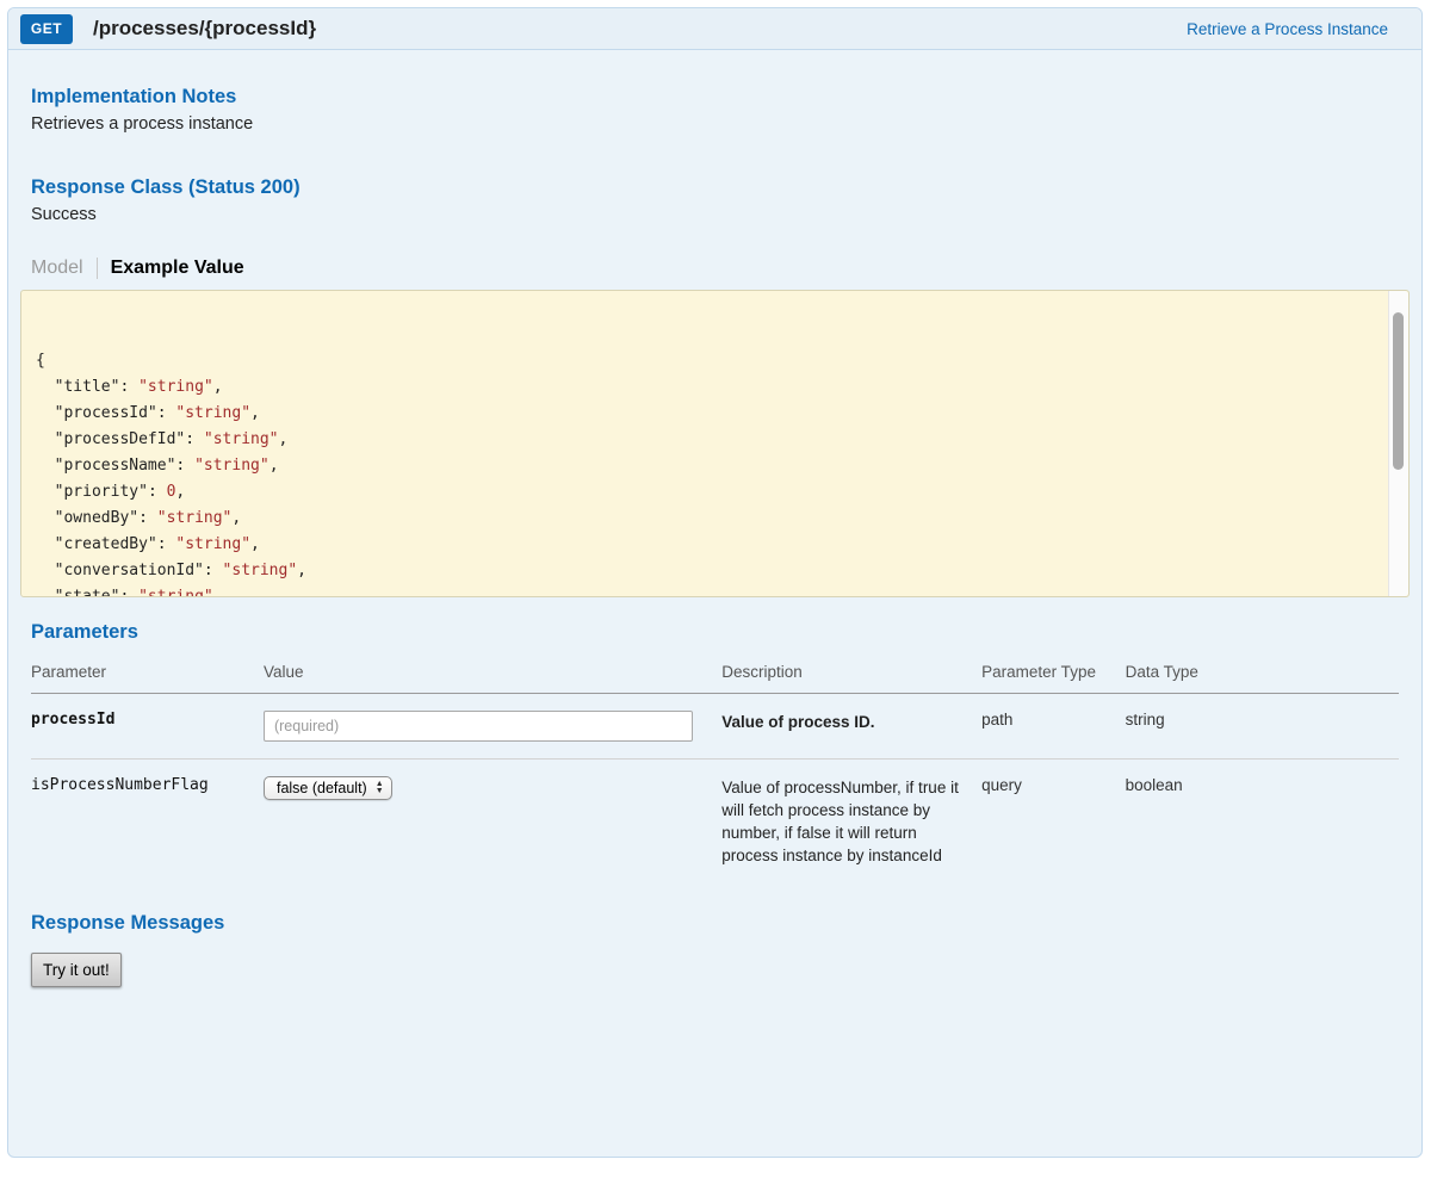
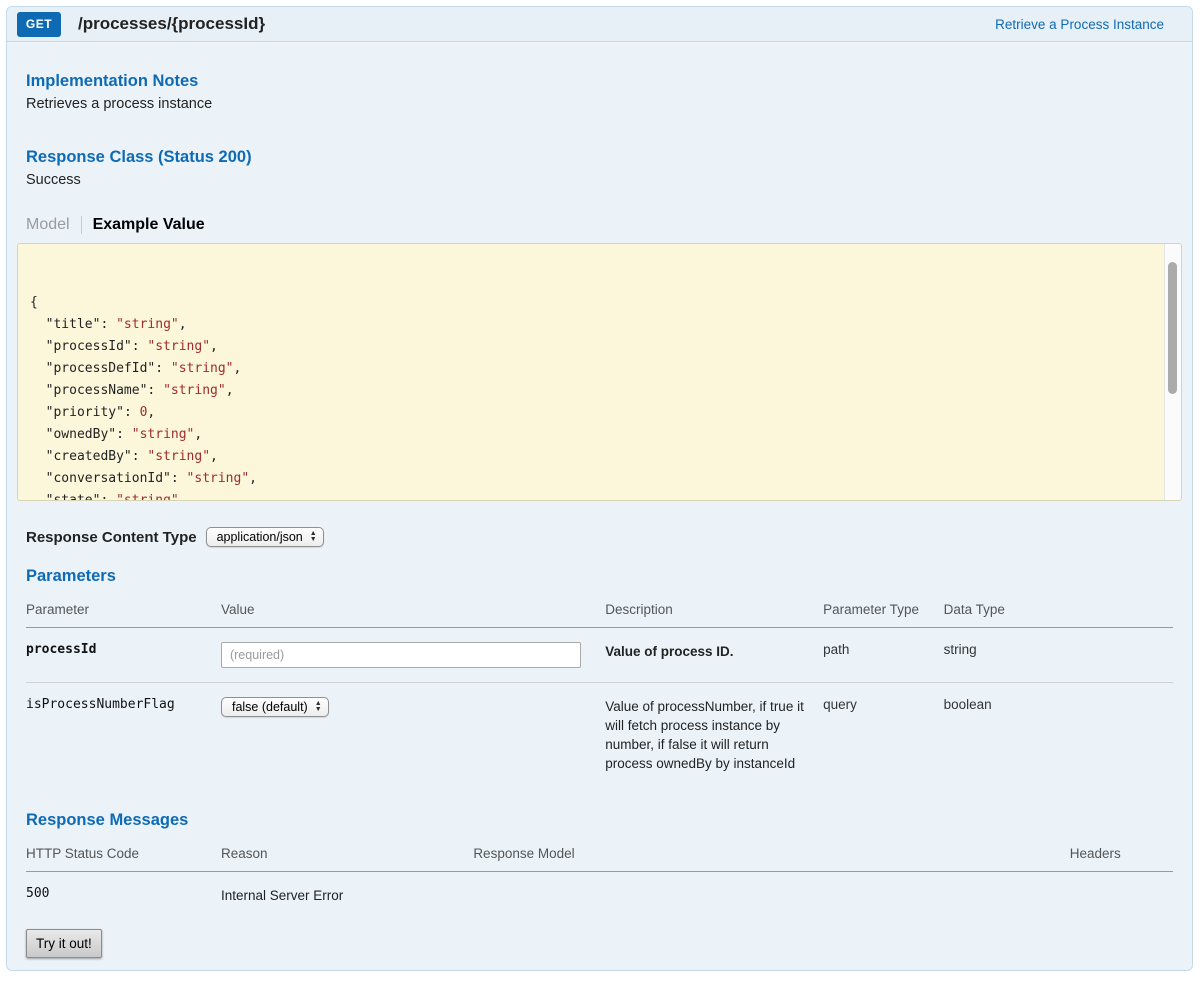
  GET
  /processes/{processId}
  Retrieve a Process Instance
  Implementation Notes
  Retrieves a process instance
  Response Class (Status 200)
  Success
  Model
  Example Value
  {
  "title": "string",
  "processId": "string",
  "processDefId": "string",
  "processName": "string",
  "priority": 0,
  "ownedBy": "string",
  "createdBy": "string",
  "conversationId": "string",
+ Response Content Type
+ application/json
  Parameters
  Parameter	Value	Description	Parameter Type	Data Type
  processId	(required)	Value of process ID.	path	string
- isProcessNumberFlag	false (default)	Value of processNumber, if true it will fetch process instance by number, if false it will return process instance by instanceId	query	boolean
+ isProcessNumberFlag	false (default)	Value of processNumber, if true it will fetch process instance by number, if false it will return process ownedBy by instanceId	query	boolean
  Response Messages
+ HTTP Status Code	Reason	Response Model	Headers
+ 500	Internal Server Error
  Try it out!
